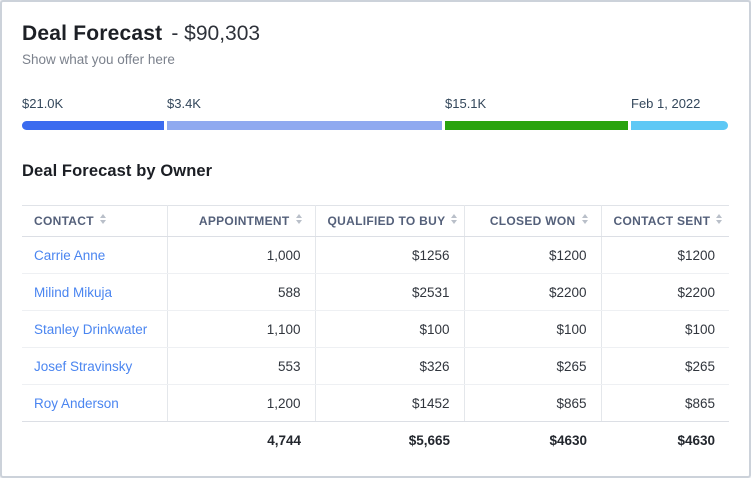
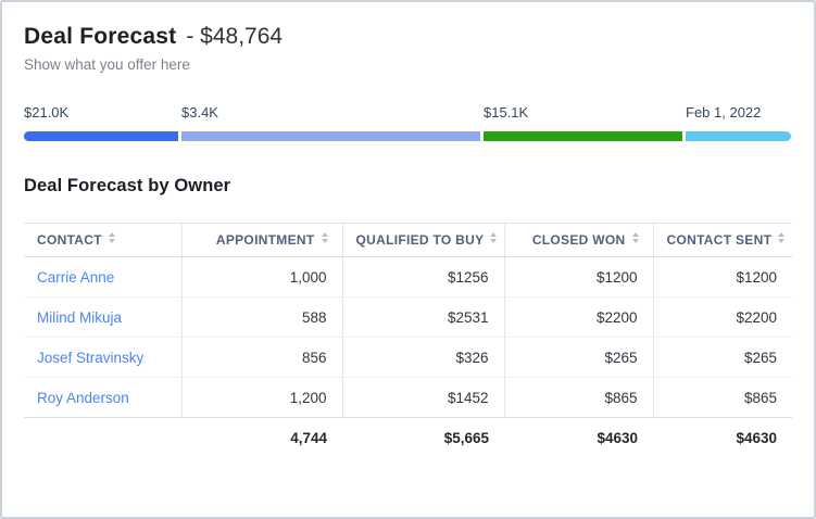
- Deal Forecast - $90,303
+ Deal Forecast - $48,764
  Show what you offer here
  $21.0K
  $3.4K
  $15.1K
  Feb 1, 2022
  Deal Forecast by Owner
  CONTACT	APPOINTMENT	QUALIFIED TO BUY	CLOSED WON	CONTACT SENT
  Carrie Anne	1,000	$1256	$1200	$1200
  Milind Mikuja	588	$2531	$2200	$2200
- Stanley Drinkwater	1,100	$100	$100	$100
- Josef Stravinsky	553	$326	$265	$265
+ Josef Stravinsky	856	$326	$265	$265
  Roy Anderson	1,200	$1452	$865	$865
  	4,744	$5,665	$4630	$4630
